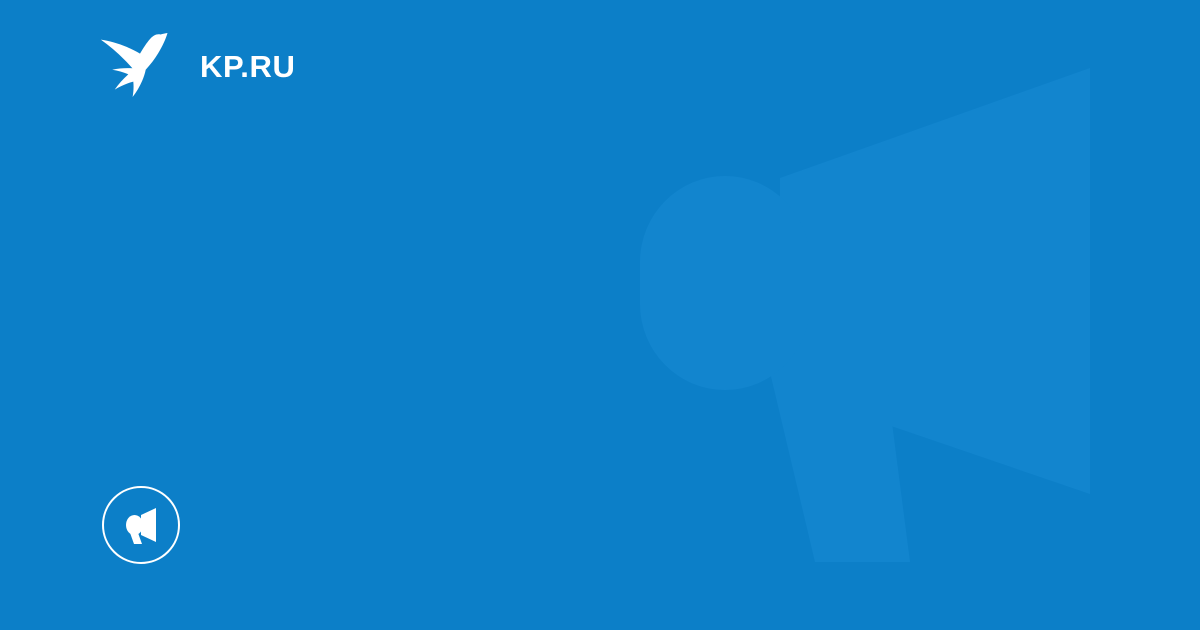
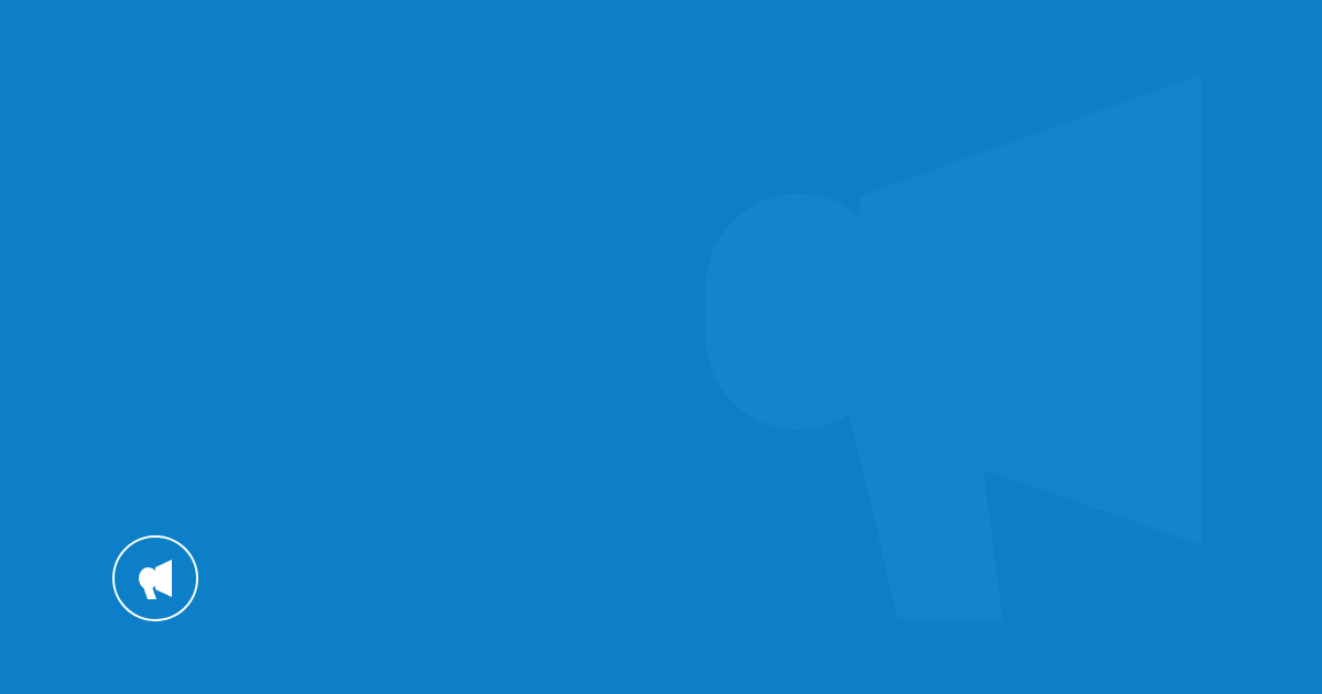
- KP.RU
